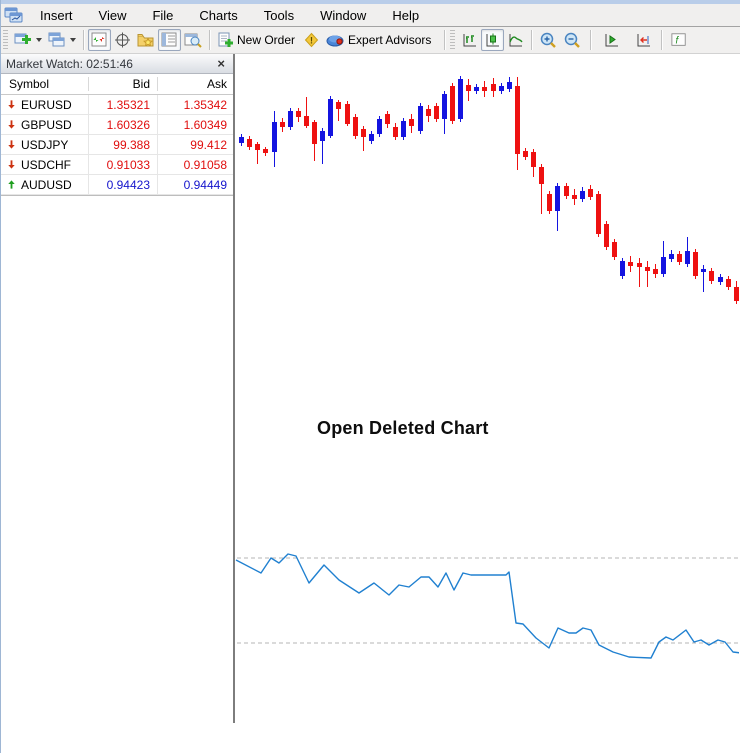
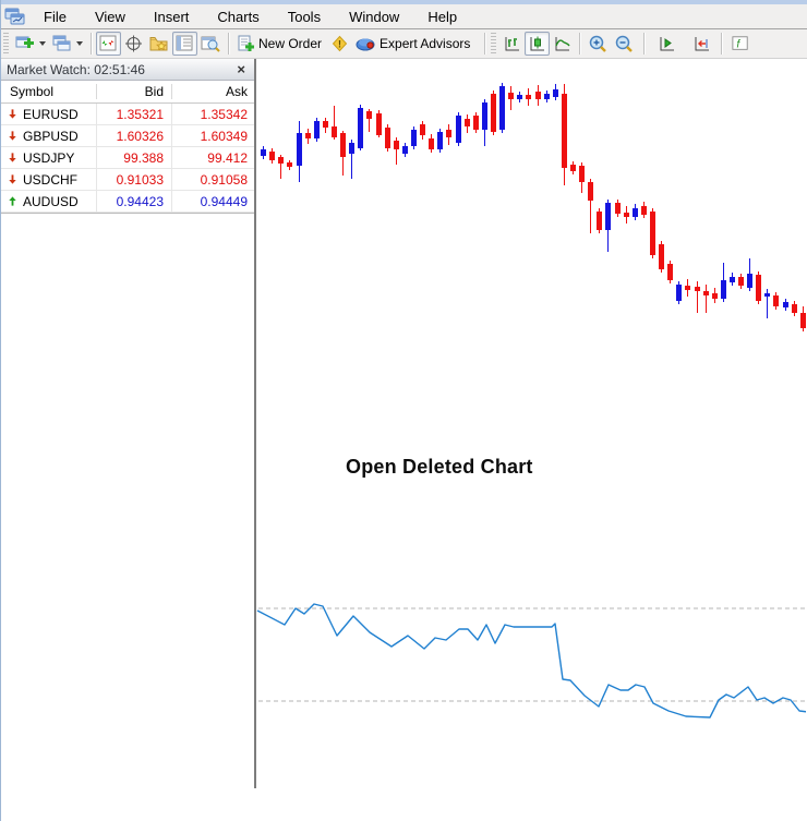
- Insert
+ File
  View
- File
+ Insert
  Charts
  Tools
  Window
  Help
  New Order
  !
  Expert Advisors
  f
  Market Watch: 02:51:46
  ×
  Symbol
  Bid
  Ask
  EURUSD
  1.35321
  1.35342
  GBPUSD
  1.60326
  1.60349
  USDJPY
  99.388
  99.412
  USDCHF
  0.91033
  0.91058
  AUDUSD
  0.94423
  0.94449
  Open Deleted Chart
